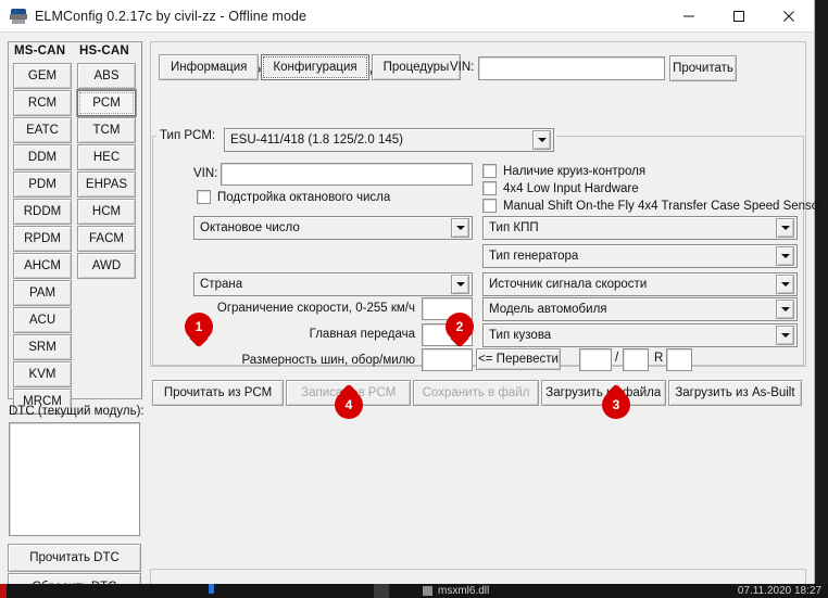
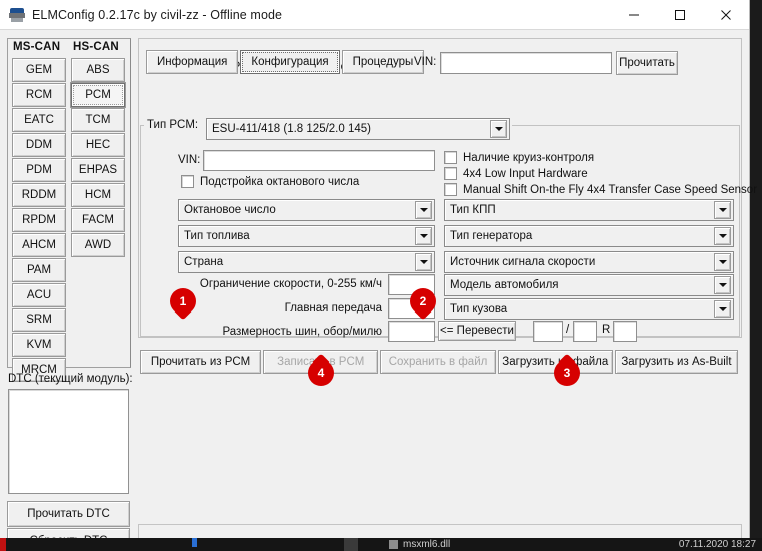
  ELMConfig 0.2.17c by civil-zz - Offline mode
  MS-CAN
  HS-CAN
  GEM
  RCM
  EATC
  DDM
  PDM
  RDDM
  RPDM
  AHCM
  PAM
  ACU
  SRM
  KVM
  MRCM
  ABS
  PCM
  TCM
  HEC
  EHPAS
  HCM
  FACM
  AWD
  DTC (текущий модуль):
  Прочитать DTC
  Информация
  Конфигурация
  Процедуры
  VIN:
  Прочитать
  Тип PCM:
  ESU-411/418 (1.8 125/2.0 145)
  VIN:
  Подстройка октанового числа
  Октановое число
+ Тип топлива
  Страна
  Ограничение скорости, 0-255 км/ч
  Главная передача
  Размерность шин, обор/милю
  Наличие круиз-контроля
  4x4 Low Input Hardware
  Manual Shift On-the Fly 4x4 Transfer Case Speed Sensor
  Тип КПП
  Тип генератора
  Источник сигнала скорости
  Модель автомобиля
  Тип кузова
  <= Перевести
  /
  R
  Прочитать из PCM
  Запис в PCM
  Сохранить в файл
  Загрузить файла
  Загрузить из As-Built
  1
  2
  3
  4
  msxml6.dll
  07.11.2020 18:27
